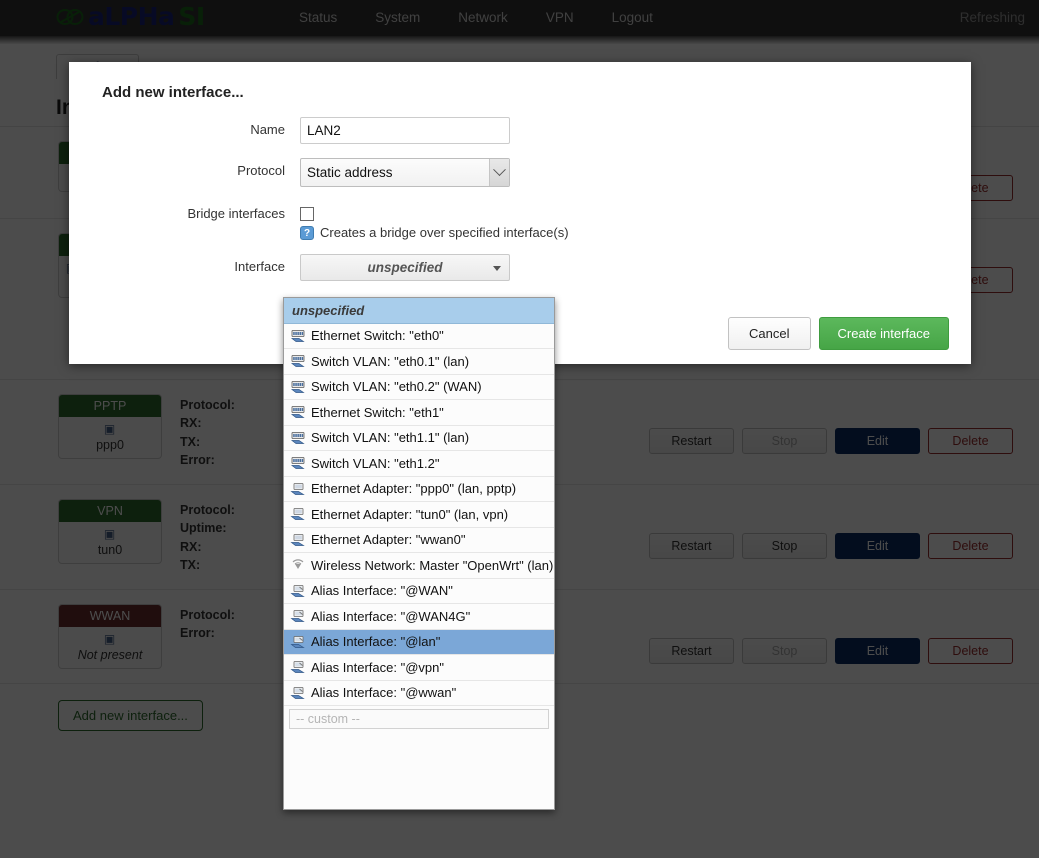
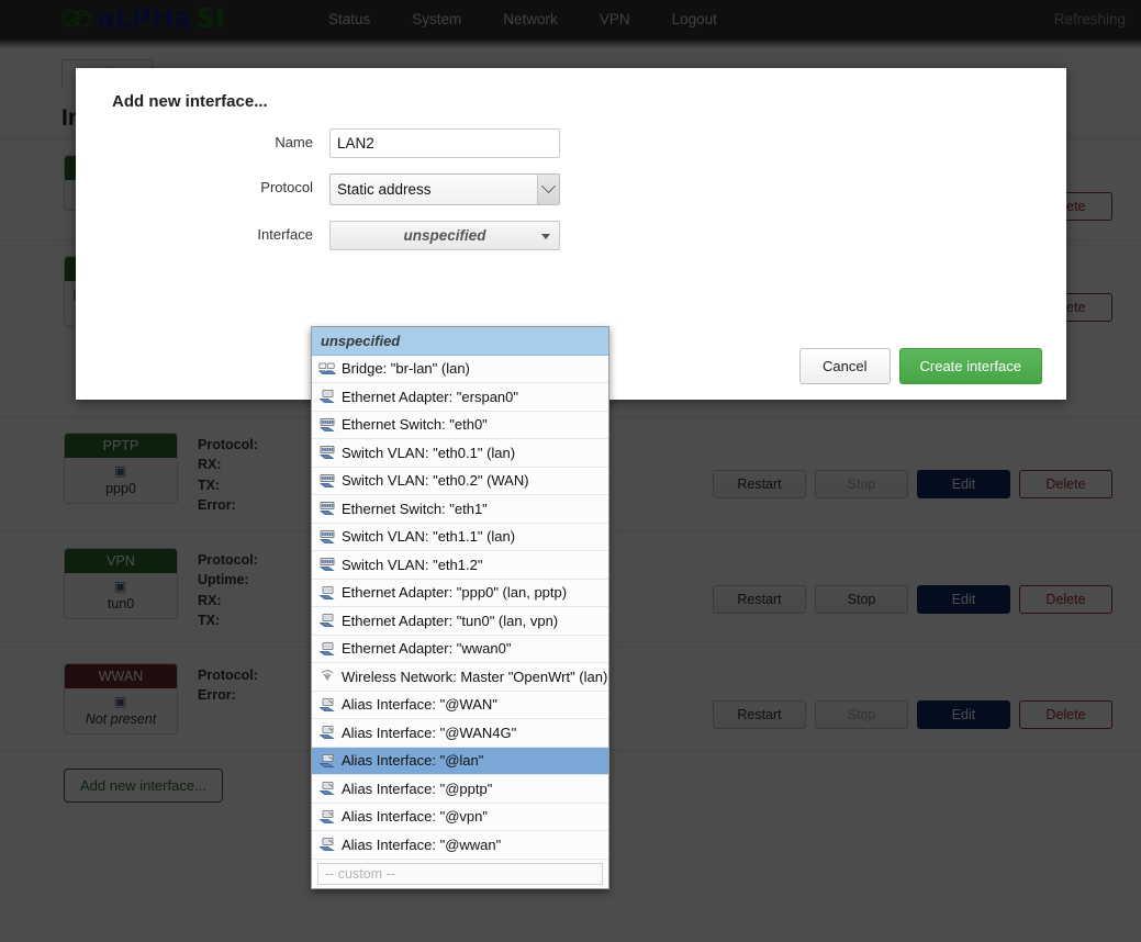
  Status
  System
  Network
  VPN
  Logout
  Refreshing
  PPTP
  ▣
  ppp0
  Protocol:
  RX:
  TX:
  Error:
  Restart
  Stop
  Edit
  Delete
  VPN
  ▣
  tun0
  Protocol:
  Uptime:
  RX:
  TX:
  Restart
  Stop
  Edit
  Delete
  WWAN
  ▣
  Not present
  Protocol:
  Error:
  Restart
  Stop
  Edit
  Delete
  Add new interface...
  Add new interface...
  Name
  LAN2
  Protocol
  Static address
- Bridge interfaces
- ?
- Creates a bridge over specified interface(s)
  Interface
  unspecified
  Cancel
  Create interface
  unspecified
+ Bridge: "br-lan" (lan)
+ Ethernet Adapter: "erspan0"
  Ethernet Switch: "eth0"
  Switch VLAN: "eth0.1" (lan)
  Switch VLAN: "eth0.2" (WAN)
  Ethernet Switch: "eth1"
  Switch VLAN: "eth1.1" (lan)
  Switch VLAN: "eth1.2"
  Ethernet Adapter: "ppp0" (lan, pptp)
  Ethernet Adapter: "tun0" (lan, vpn)
  Ethernet Adapter: "wwan0"
  Wireless Network: Master "OpenWrt" (lan)
  Alias Interface: "@WAN"
  Alias Interface: "@WAN4G"
  Alias Interface: "@lan"
+ Alias Interface: "@pptp"
  Alias Interface: "@vpn"
  Alias Interface: "@wwan"
  -- custom --
